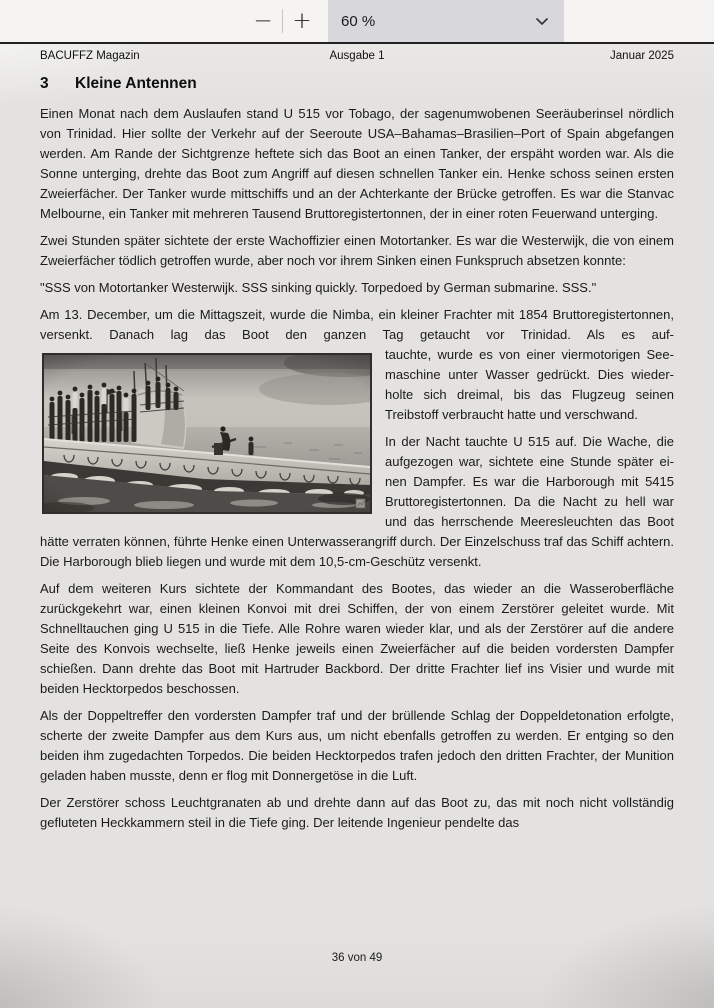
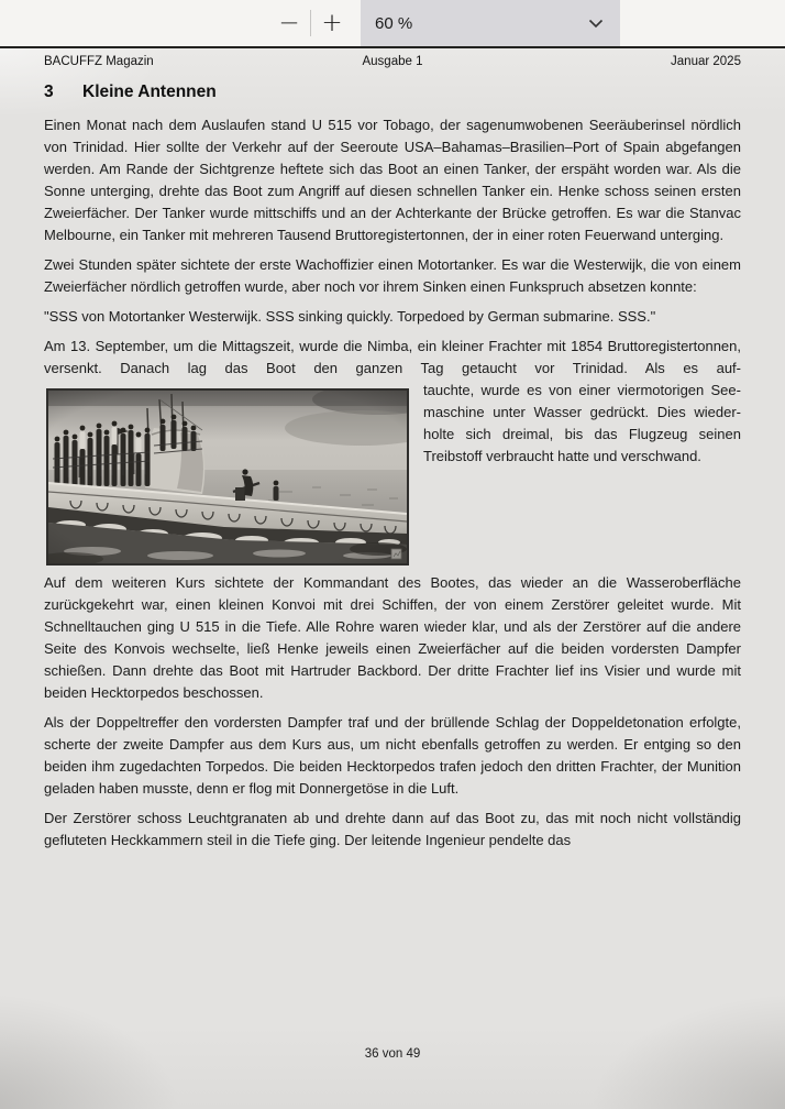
  −
  +
  60 %
  BACUFFZ Magazin
  Ausgabe 1
  Januar 2025
  3 Kleine Antennen
  Einen Monat nach dem Auslaufen stand U 515 vor Tobago, der sagenumwobenen Seeräuberinsel nördlich von Trinidad. Hier sollte der Verkehr auf der Seeroute USA–Bahamas–Brasilien–Port of Spain abgefangen werden. Am Rande der Sichtgrenze heftete sich das Boot an einen Tanker, der erspäht worden war. Als die Sonne unterging, drehte das Boot zum Angriff auf diesen schnellen Tanker ein. Henke schoss seinen ersten Zweierfächer. Der Tanker wurde mittschiffs und an der Achterkante der Brücke getroffen. Es war die Stanvac Melbourne, ein Tanker mit mehreren Tau­send Bruttoregistertonnen, der in einer roten Feuerwand unterging.
- Zwei Stunden später sichtete der erste Wachoffizier einen Motortanker. Es war die Westerwijk, die von einem Zweierfächer tödlich getroffen wurde, aber noch vor ihrem Sinken einen Funkspruch absetzen konnte:
+ Zwei Stunden später sichtete der erste Wachoffizier einen Motortanker. Es war die Westerwijk, die von einem Zweierfächer nördlich getroffen wurde, aber noch vor ihrem Sinken einen Funkspruch absetzen konnte:
  "SSS von Motortanker Westerwijk. SSS sinking quickly. Torpedoed by German submarine. SSS."
- Am 13. December, um die Mittagszeit, wurde die Nimba, ein kleiner Frachter mit 1854 Bruttore­gistertonnen, versenkt. Danach lag das Boot den ganzen Tag getaucht vor Trinidad. Als es auf-
+ Am 13. September, um die Mittagszeit, wurde die Nimba, ein kleiner Frachter mit 1854 Bruttore­gistertonnen, versenkt. Danach lag das Boot den ganzen Tag getaucht vor Trinidad. Als es auf-
  tauchte, wurde es von einer viermotorigen See­maschine unter Wasser gedrückt. Dies wieder­holte sich dreimal, bis das Flugzeug seinen Treibstoff verbraucht hatte und verschwand.
- In der Nacht tauchte U 515 auf. Die Wache, die aufgezogen war, sichtete eine Stunde später ei­nen Dampfer. Es war die Harborough mit 5415 Bruttoregistertonnen. Da die Nacht zu hell war und das herrschende Meeresleuchten das Boot hätte verraten können, führte Henke einen Unterwasserangriff durch. Der Einzelschuss traf das Schiff achtern. Die Harborough blieb liegen und wurde mit dem 10,5-cm-Geschütz versenkt.
  Auf dem weiteren Kurs sichtete der Kommandant des Bootes, das wieder an die Wasseroberflä­che zurückgekehrt war, einen kleinen Konvoi mit drei Schiffen, der von einem Zerstörer geleitet wurde. Mit Schnelltauchen ging U 515 in die Tiefe. Alle Rohre waren wieder klar, und als der Zer­störer auf die andere Seite des Konvois wechselte, ließ Henke jeweils einen Zweierfächer auf die beiden vordersten Dampfer schießen. Dann drehte das Boot mit Hartruder Backbord. Der dritte Frachter lief ins Visier und wurde mit beiden Hecktorpedos beschossen.
  Als der Doppeltreffer den vordersten Dampfer traf und der brüllende Schlag der Doppeldetonati­on erfolgte, scherte der zweite Dampfer aus dem Kurs aus, um nicht ebenfalls getroffen zu wer­den. Er entging so den beiden ihm zugedachten Torpedos. Die beiden Hecktorpedos trafen je­doch den dritten Frachter, der Munition geladen haben musste, denn er flog mit Donnergetöse in die Luft.
  Der Zerstörer schoss Leuchtgranaten ab und drehte dann auf das Boot zu, das mit noch nicht vollständig gefluteten Heckkammern steil in die Tiefe ging. Der leitende Ingenieur pendelte das
  36 von 49
